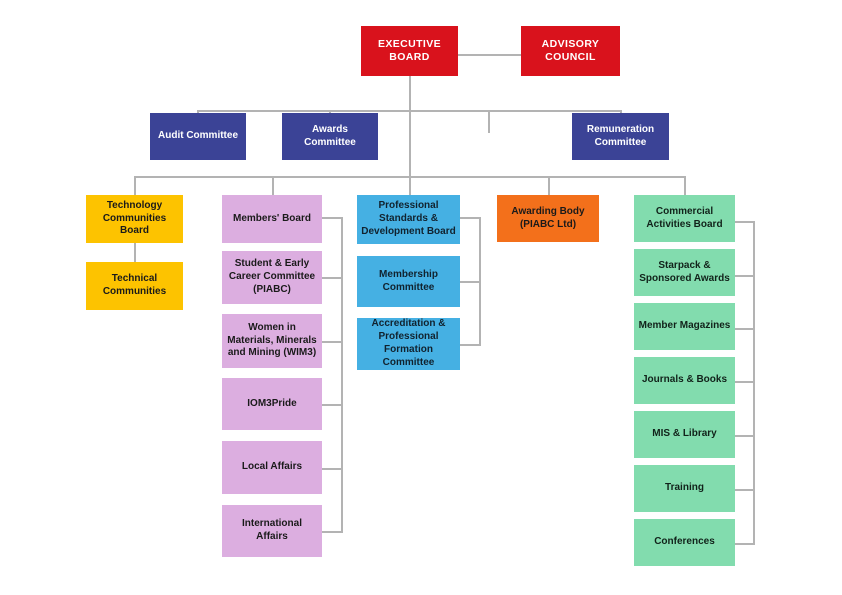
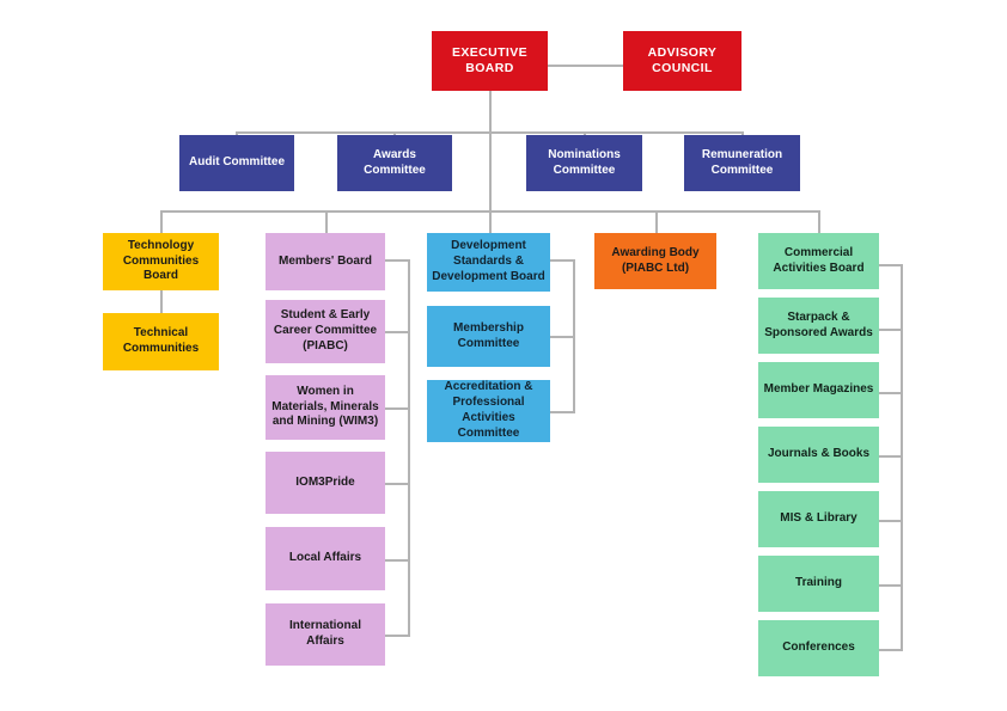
  EXECUTIVE BOARD
  ADVISORY COUNCIL
  Audit Committee
  Awards Committee
+ Nominations Committee
  Remuneration Committee
  Technology Communities Board
  Technical Communities
  Members' Board
  Student & Early Career Committee (PIABC)
  Women in Materials, Minerals and Mining (WIM3)
  IOM3Pride
  Local Affairs
  International Affairs
- Professional Standards & Development Board
+ Development Standards & Development Board
  Membership Committee
- Accreditation & Professional Formation Committee
+ Accreditation & Professional Activities Committee
  Awarding Body (PIABC Ltd)
  Commercial Activities Board
  Starpack & Sponsored Awards
  Member Magazines
  Journals & Books
  MIS & Library
  Training
  Conferences
